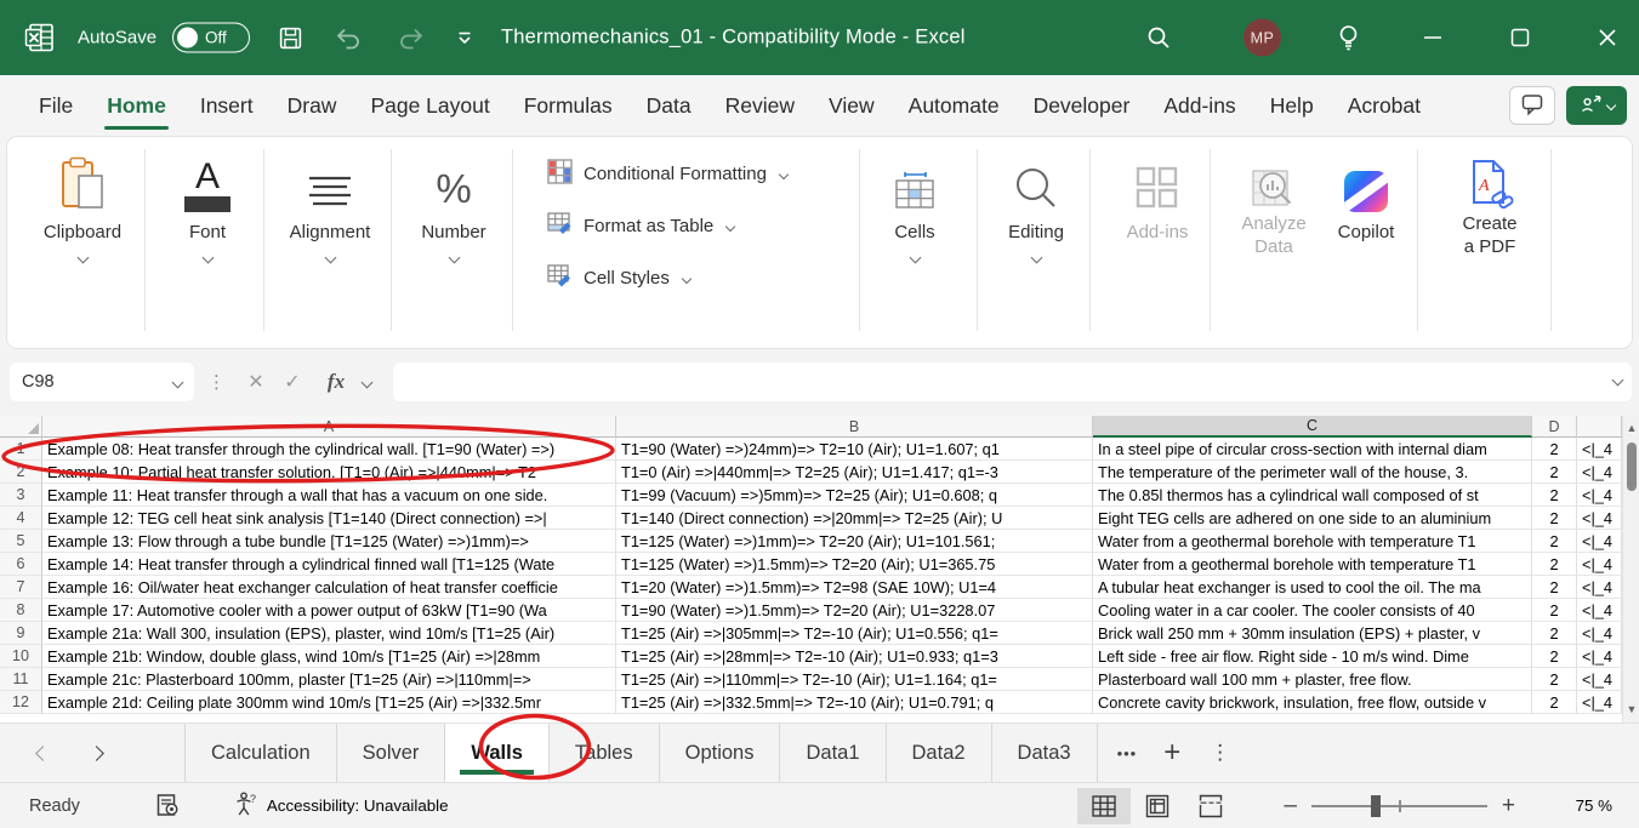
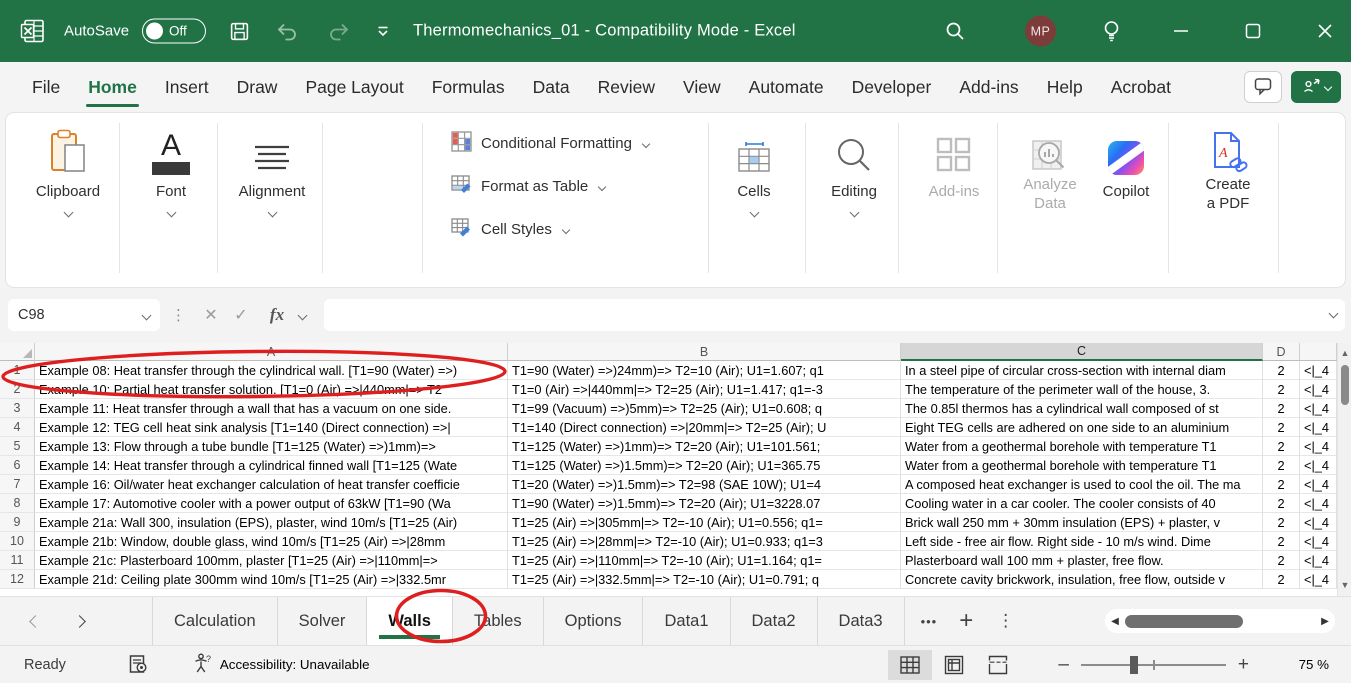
  AutoSave
  Off
  Thermomechanics_01 - Compatibility Mode - Excel
  MP
  File
  Home
  Insert
  Draw
  Page Layout
  Formulas
  Data
  Review
  View
  Automate
  Developer
  Add-ins
  Help
  Acrobat
  Clipboard
  A
  Font
  Alignment
- %
- Number
  Conditional Formatting
  Format as Table
  Cell Styles
  Cells
  Editing
  Add-ins
  Analyze
  Data
  Copilot
  A
  Create
  a PDF
  C98
  ⋮
  ✕
  ✓
  fx
  B
  C
  D
  Example 08: Heat transfer through the cylindrical wall. [T1=90 (Water) =>)
  T1=90 (Water) =>)24mm)=> T2=10 (Air); U1=1.607; q1
  In a steel pipe of circular cross-section with internal diam
  2
  <|_4
  2
  mple 10: Partial heat transfer solution. [T1=0 (Air) =>|440mm
  T1=0 (Air) =>|440mm|=> T2=25 (Air); U1=1.417; q1=-3
  The temperature of the perimeter wall of the house, 3.
  2
  <|_4
  3
  Example 11: Heat transfer through a wall that has a vacuum on one side.
  T1=99 (Vacuum) =>)5mm)=> T2=25 (Air); U1=0.608; q
  The 0.85l thermos has a cylindrical wall composed of st
  2
  <|_4
  4
  Example 12: TEG cell heat sink analysis [T1=140 (Direct connection) =>|
  T1=140 (Direct connection) =>|20mm|=> T2=25 (Air); U
  Eight TEG cells are adhered on one side to an aluminium
  2
  <|_4
  5
  Example 13: Flow through a tube bundle [T1=125 (Water) =>)1mm)=>
  T1=125 (Water) =>)1mm)=> T2=20 (Air); U1=101.561;
  Water from a geothermal borehole with temperature T1
  2
  <|_4
  6
  Example 14: Heat transfer through a cylindrical finned wall [T1=125 (Wate
  T1=125 (Water) =>)1.5mm)=> T2=20 (Air); U1=365.75
  Water from a geothermal borehole with temperature T1
  2
  <|_4
  7
  Example 16: Oil/water heat exchanger calculation of heat transfer coefficie
  T1=20 (Water) =>)1.5mm)=> T2=98 (SAE 10W); U1=4
- A tubular heat exchanger is used to cool the oil. The ma
+ A composed heat exchanger is used to cool the oil. The ma
  2
  <|_4
  8
  Example 17: Automotive cooler with a power output of 63kW [T1=90 (Wa
  T1=90 (Water) =>)1.5mm)=> T2=20 (Air); U1=3228.07
  Cooling water in a car cooler. The cooler consists of 40
  2
  <|_4
  9
  Example 21a: Wall 300, insulation (EPS), plaster, wind 10m/s [T1=25 (Air)
  T1=25 (Air) =>|305mm|=> T2=-10 (Air); U1=0.556; q1=
  Brick wall 250 mm + 30mm insulation (EPS) + plaster, v
  2
  <|_4
  10
  Example 21b: Window, double glass, wind 10m/s [T1=25 (Air) =>|28mm
  T1=25 (Air) =>|28mm|=> T2=-10 (Air); U1=0.933; q1=3
  Left side - free air flow. Right side - 10 m/s wind. Dime
  2
  <|_4
  11
  Example 21c: Plasterboard 100mm, plaster [T1=25 (Air) =>|110mm|=>
  T1=25 (Air) =>|110mm|=> T2=-10 (Air); U1=1.164; q1=
  Plasterboard wall 100 mm + plaster, free flow.
  2
  <|_4
  12
  Example 21d: Ceiling plate 300mm wind 10m/s [T1=25 (Air) =>|332.5mr
  T1=25 (Air) =>|332.5mm|=> T2=-10 (Air); U1=0.791; q
  Concrete cavity brickwork, insulation, free flow, outside v
  2
  <|_4
  ▲
  ▼
  Calculation
  Solver
  alls
  Tables
  Options
  Data1
  Data2
  Data3
  •••
  +
  ⋮
+ ◀
+ ▶
  Ready
  ?
  Accessibility: Unavailable
  –
  +
  75 %
